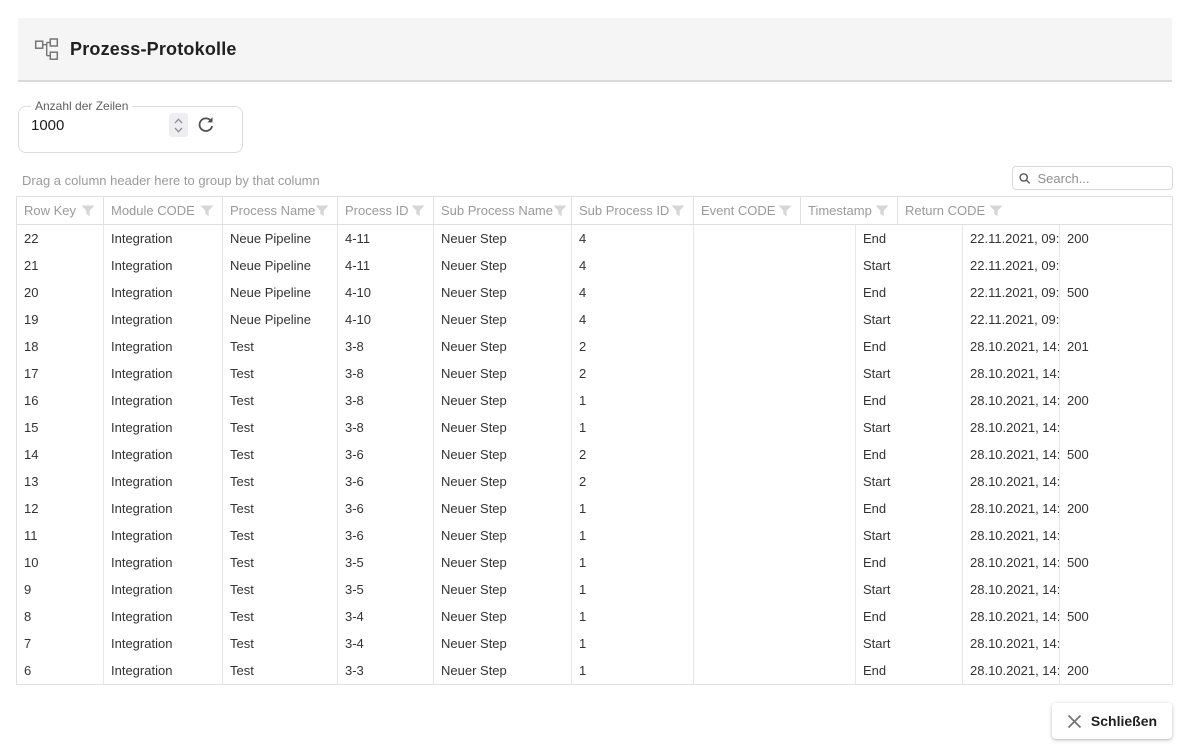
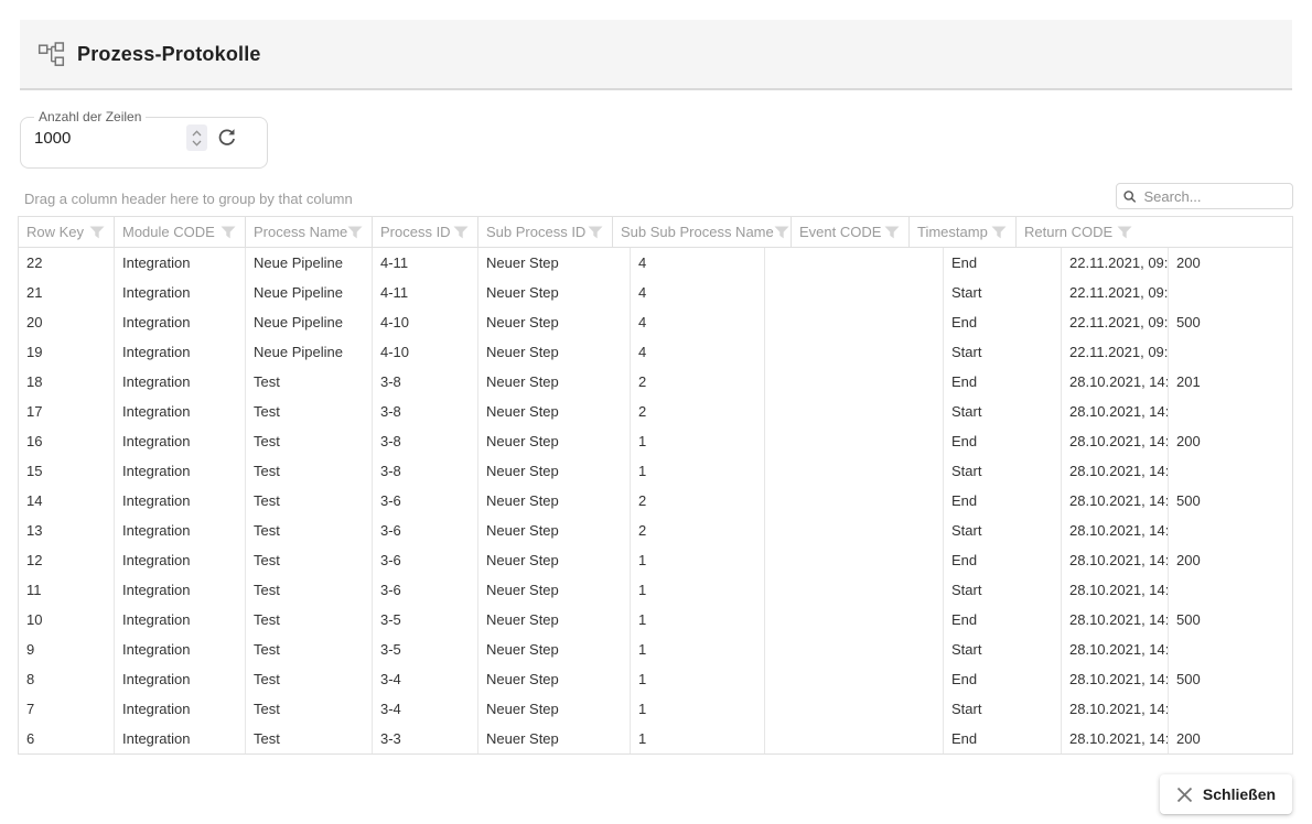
  Prozess-Protokolle
  Anzahl der Zeilen
  1000
  Drag a column header here to group by that column
  Search...
  Row Key
  Module CODE
  Process Name
  Process ID
- Sub Process Name
  Sub Process ID
+ Sub Sub Process Name
  Event CODE
  Timestamp
  Return CODE
  22
  Integration
  Neue Pipeline
  4-11
  Neuer Step
  4
  End
  22.11.2021, 09:
  200
  21
  Integration
  Neue Pipeline
  4-11
  Neuer Step
  4
  Start
  22.11.2021, 09:
  20
  Integration
  Neue Pipeline
  4-10
  Neuer Step
  4
  End
  22.11.2021, 09:
  500
  19
  Integration
  Neue Pipeline
  4-10
  Neuer Step
  4
  Start
  22.11.2021, 09:
  18
  Integration
  Test
  3-8
  Neuer Step
  2
  End
  28.10.2021, 14:
  201
  17
  Integration
  Test
  3-8
  Neuer Step
  2
  Start
  28.10.2021, 14:
  16
  Integration
  Test
  3-8
  Neuer Step
  1
  End
  28.10.2021, 14:
  200
  15
  Integration
  Test
  3-8
  Neuer Step
  1
  Start
  28.10.2021, 14:
  14
  Integration
  Test
  3-6
  Neuer Step
  2
  End
  28.10.2021, 14:
  500
  13
  Integration
  Test
  3-6
  Neuer Step
  2
  Start
  28.10.2021, 14:
  12
  Integration
  Test
  3-6
  Neuer Step
  1
  End
  28.10.2021, 14:
  200
  11
  Integration
  Test
  3-6
  Neuer Step
  1
  Start
  28.10.2021, 14:
  10
  Integration
  Test
  3-5
  Neuer Step
  1
  End
  28.10.2021, 14:
  500
  9
  Integration
  Test
  3-5
  Neuer Step
  1
  Start
  28.10.2021, 14:
  8
  Integration
  Test
  3-4
  Neuer Step
  1
  End
  28.10.2021, 14:
  500
  7
  Integration
  Test
  3-4
  Neuer Step
  1
  Start
  28.10.2021, 14:
  6
  Integration
  Test
  3-3
  Neuer Step
  1
  End
  28.10.2021, 14:
  200
  Schließen
